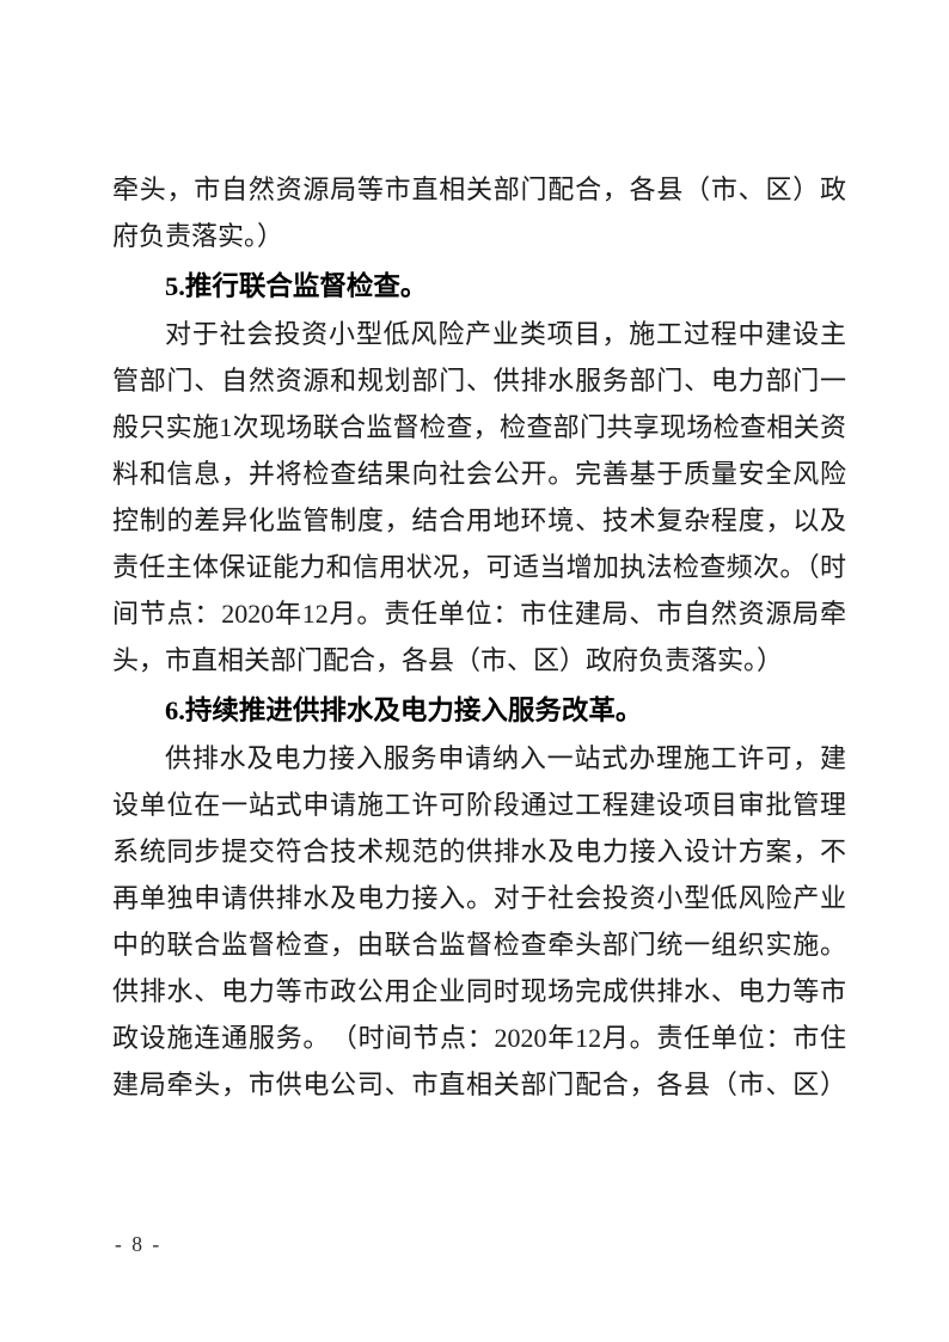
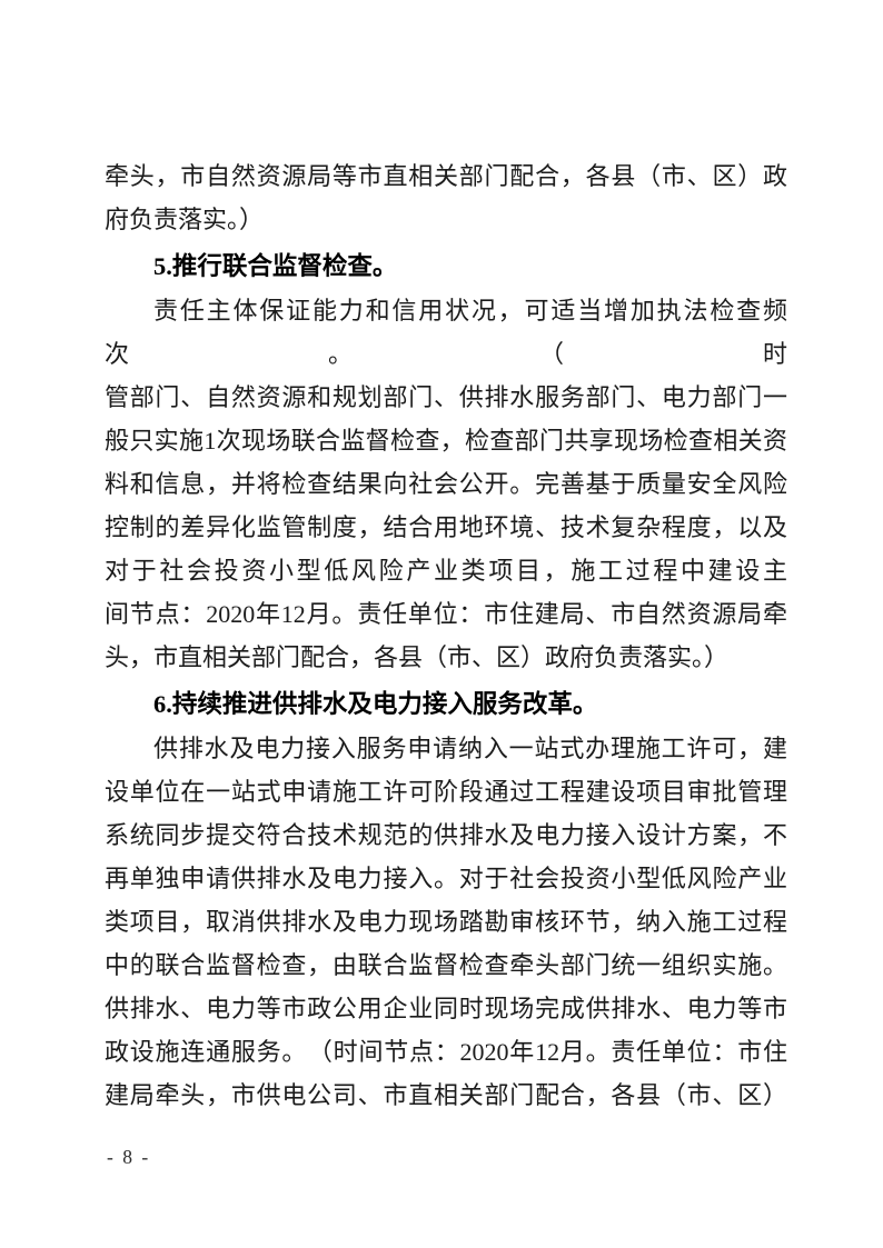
  牵头，市自然资源局等市直相关部门配合，各县（市、区）政
  府负责落实。）
  5.推行联合监督检查。
- 对于社会投资小型低风险产业类项目，施工过程中建设主
+ 责任主体保证能力和信用状况，可适当增加执法检查频次。（时
  管部门、自然资源和规划部门、供排水服务部门、电力部门一
  般只实施1次现场联合监督检查，检查部门共享现场检查相关资
  料和信息，并将检查结果向社会公开。完善基于质量安全风险
  控制的差异化监管制度，结合用地环境、技术复杂程度，以及
- 责任主体保证能力和信用状况，可适当增加执法检查频次。（时
+ 对于社会投资小型低风险产业类项目，施工过程中建设主
  间节点：2020年12月。责任单位：市住建局、市自然资源局牵
  头，市直相关部门配合，各县（市、区）政府负责落实。）
  6.持续推进供排水及电力接入服务改革。
  供排水及电力接入服务申请纳入一站式办理施工许可，建
  设单位在一站式申请施工许可阶段通过工程建设项目审批管理
  系统同步提交符合技术规范的供排水及电力接入设计方案，不
  再单独申请供排水及电力接入。对于社会投资小型低风险产业
+ 类项目，取消供排水及电力现场踏勘审核环节，纳入施工过程
  中的联合监督检查，由联合监督检查牵头部门统一组织实施。
  供排水、电力等市政公用企业同时现场完成供排水、电力等市
  政设施连通服务。 （时间节点：2020年12月。责任单位：市住
  建局牵头，市供电公司、市直相关部门配合，各县（市、区）
  - 8 -
